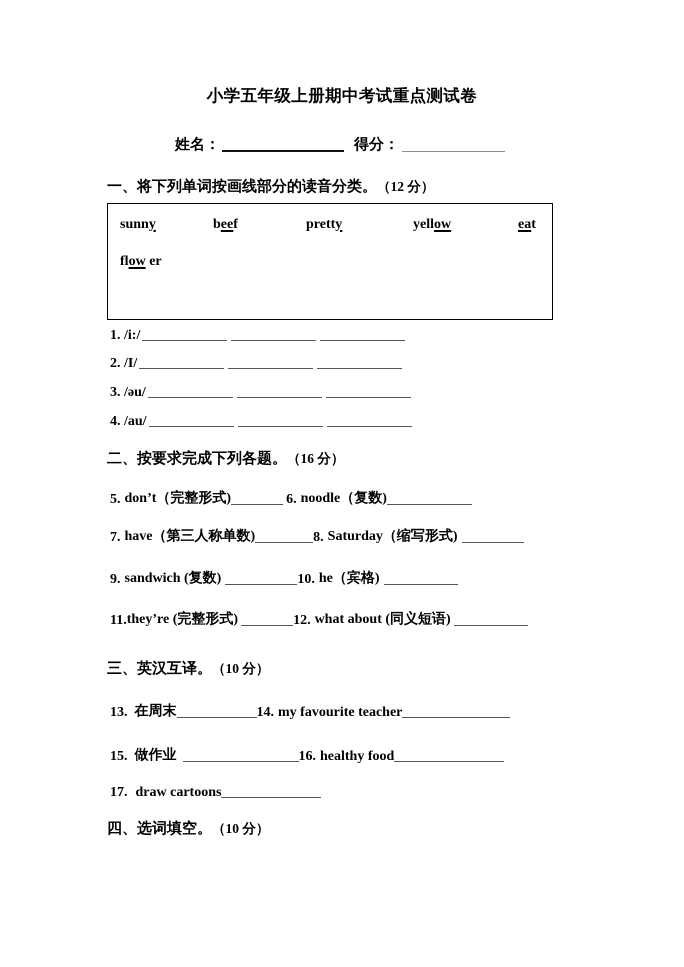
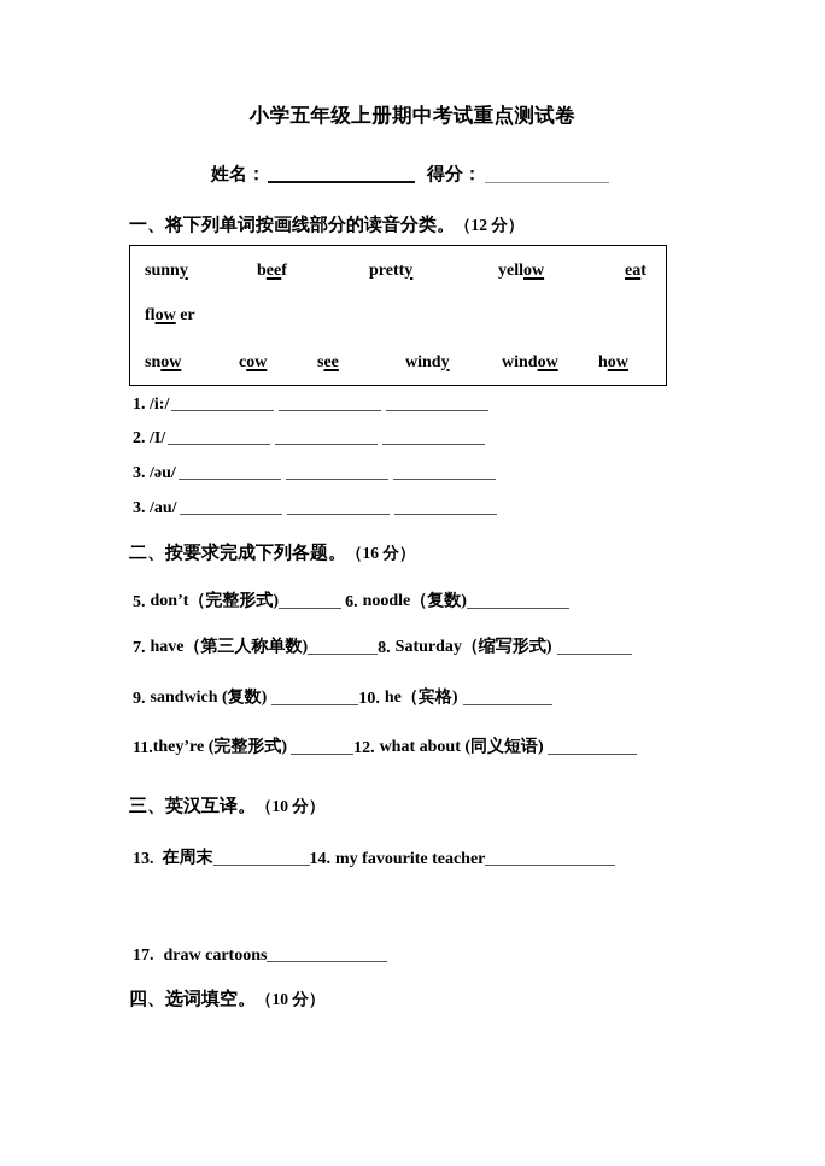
  小学五年级上册期中考试重点测试卷
  姓名：
  得分：
  一、将下列单词按画线部分的读音分类。（12 分）
  sunny
  beef
  pretty
  yellow
  eat
  flow er
+ snow
+ cow
+ see
+ windy
+ window
+ how
  1. /i:/
  2. /I/
  3. /əu/
- 4. /au/
+ 3. /au/
  二、按要求完成下列各题。（16 分）
  5.
  don’t（完整形式)
  6.
  noodle（复数)
  7.
  have（第三人称单数)
  8.
  Saturday（缩写形式)
  9.
  sandwich (复数)
  10.
  he（宾格)
  11.
  they’re (完整形式)
  12.
  what about (同义短语)
  三、英汉互译。（10 分）
  13.
  在周末
  14.
  my favourite teacher
- 15.
- 做作业
- 16.
- healthy food
  17.
  draw cartoons
  四、选词填空。（10 分）
